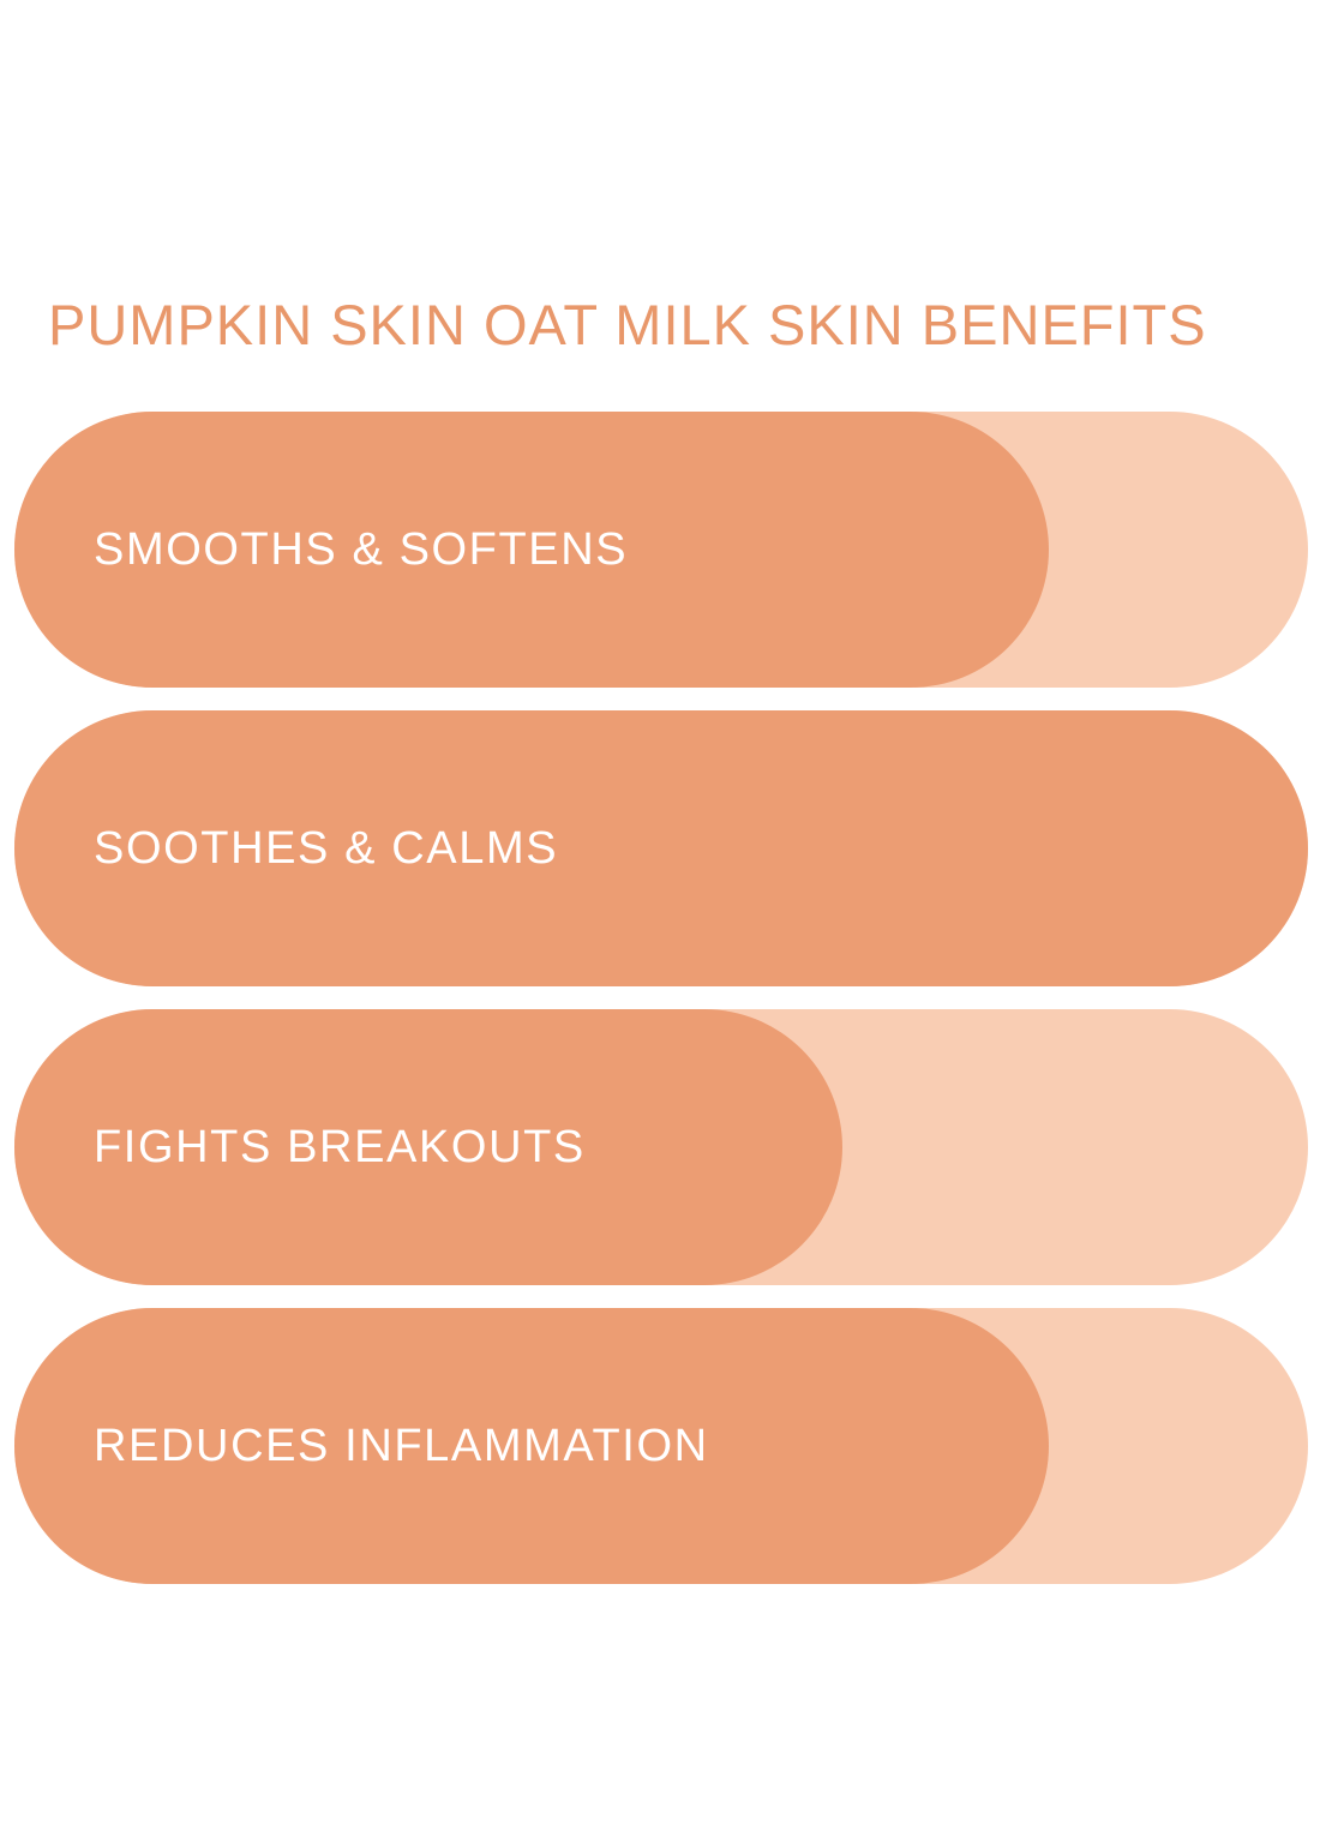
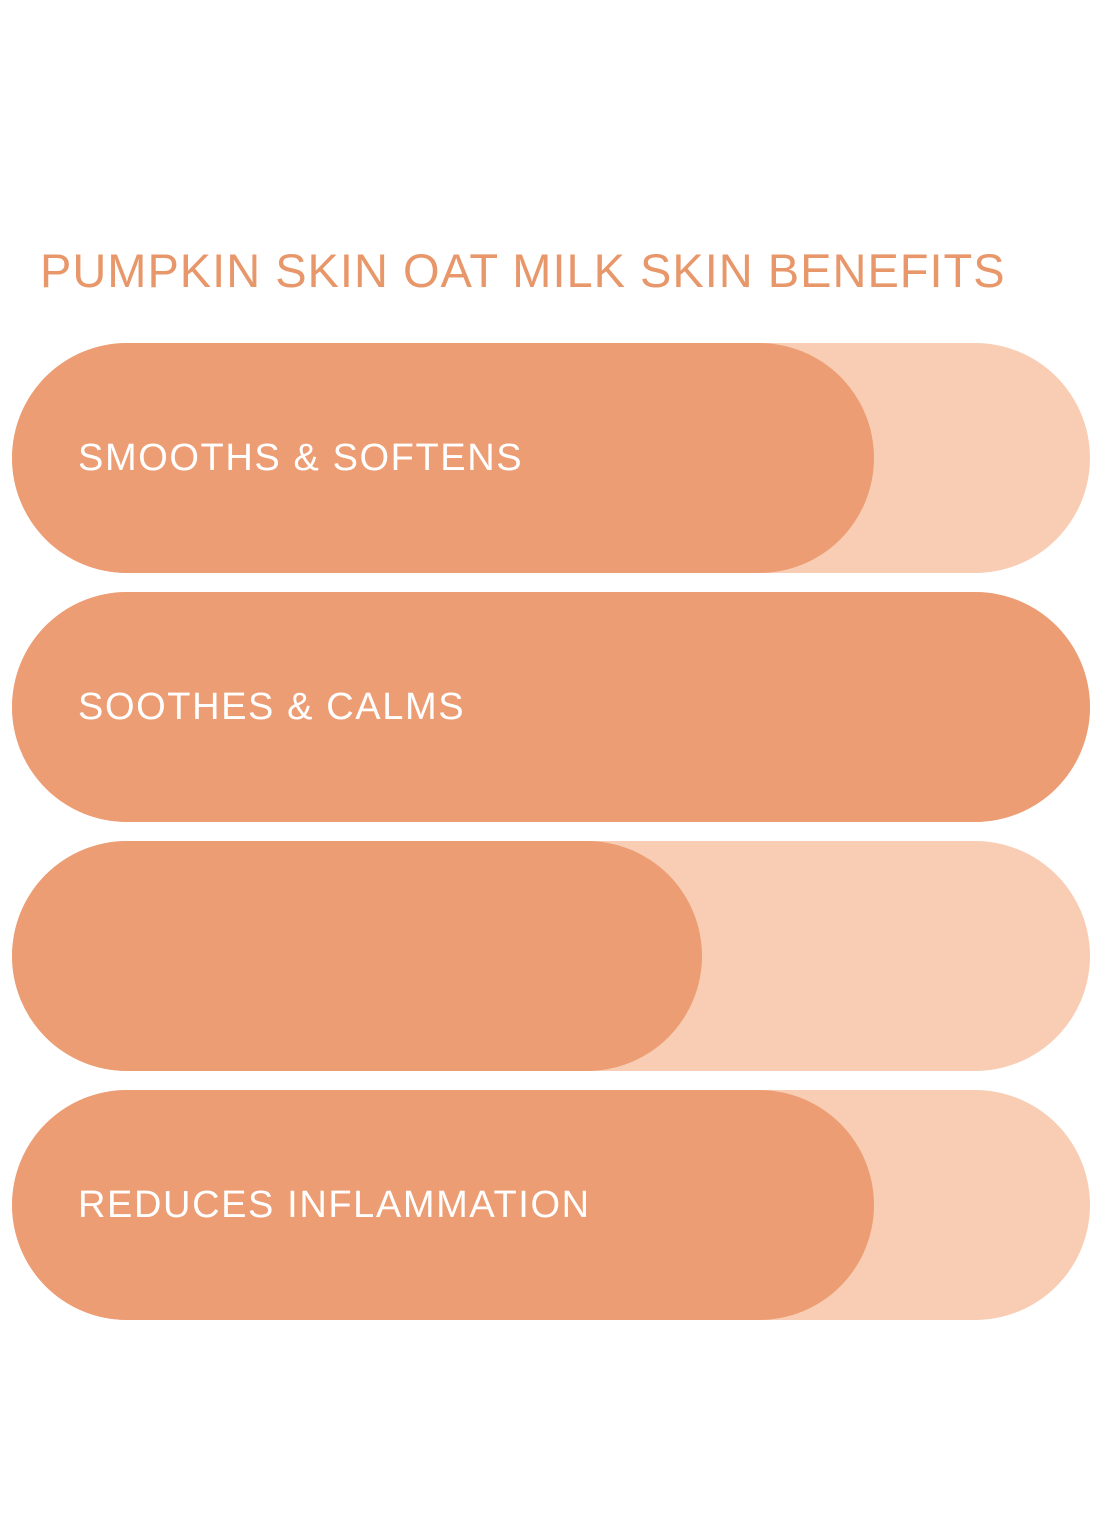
  PUMPKIN SKIN OAT MILK SKIN BENEFITS
  SMOOTHS & SOFTENS
  SOOTHES & CALMS
- FIGHTS BREAKOUTS
  REDUCES INFLAMMATION
